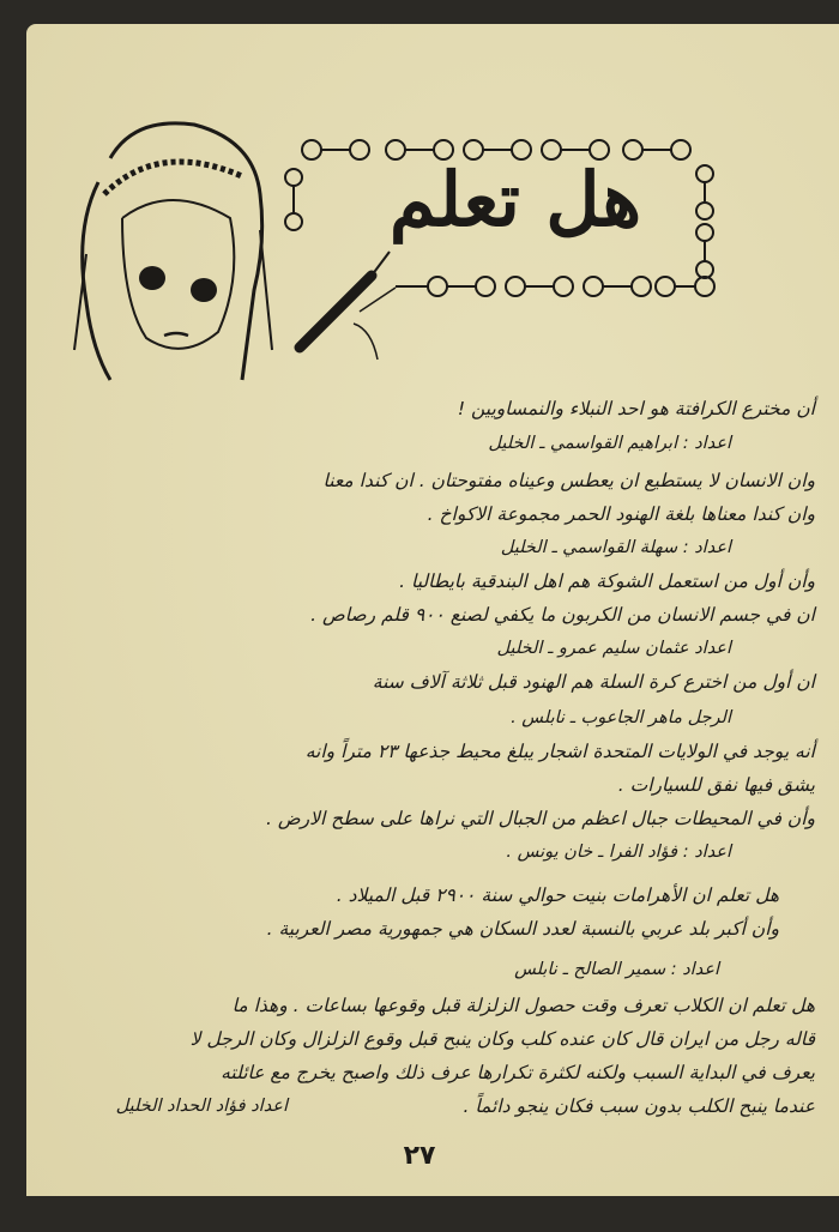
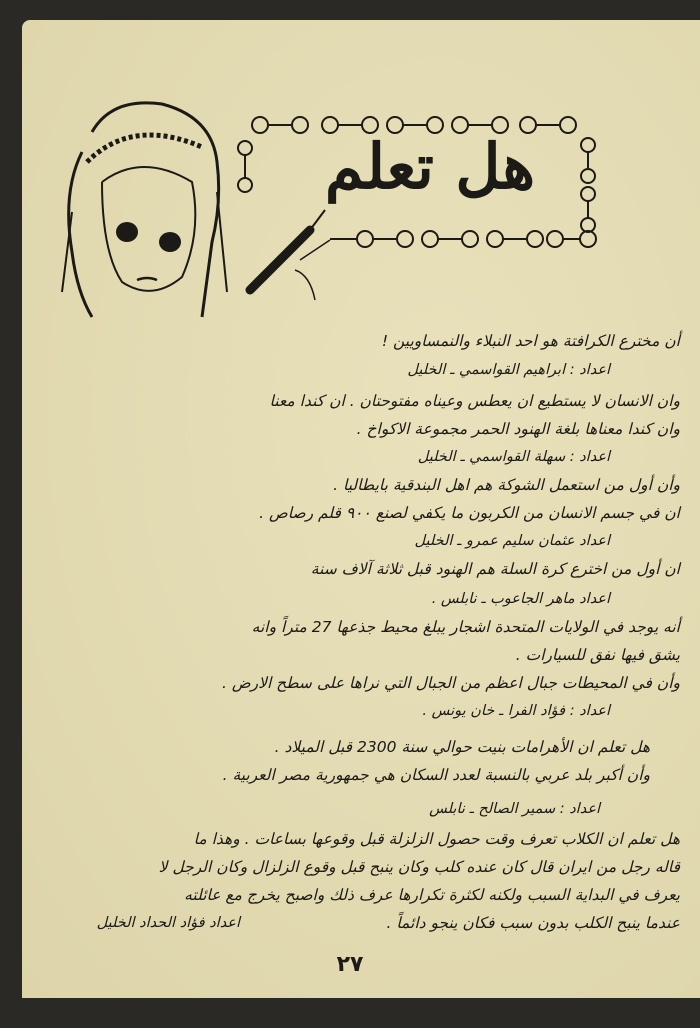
  هل تعلم
  أن مخترع الكرافتة هو احد النبلاء والنمساويين !
  اعداد : ابراهيم القواسمي ـ الخليل
  وان الانسان لا يستطيع ان يعطس وعيناه مفتوحتان . ان كندا معنا
  وان كندا معناها بلغة الهنود الحمر مجموعة الاكواخ .
  اعداد : سهلة القواسمي ـ الخليل
  وأن أول من استعمل الشوكة هم اهل البندقية بايطاليا .
  ان في جسم الانسان من الكربون ما يكفي لصنع ٩٠٠ قلم رصاص .
  اعداد عثمان سليم عمرو ـ الخليل
  ان أول من اخترع كرة السلة هم الهنود قبل ثلاثة آلاف سنة
- الرجل ماهر الجاعوب ـ نابلس .
+ اعداد ماهر الجاعوب ـ نابلس .
- أنه يوجد في الولايات المتحدة اشجار يبلغ محيط جذعها ٢٣ متراً وانه
+ أنه يوجد في الولايات المتحدة اشجار يبلغ محيط جذعها 27 متراً وانه
  يشق فيها نفق للسيارات .
  وأن في المحيطات جبال اعظم من الجبال التي نراها على سطح الارض .
  اعداد : فؤاد الفرا ـ خان يونس .
- هل تعلم ان الأهرامات بنيت حوالي سنة ٢٩٠٠ قبل الميلاد .
+ هل تعلم ان الأهرامات بنيت حوالي سنة 2300 قبل الميلاد .
  وأن أكبر بلد عربي بالنسبة لعدد السكان هي جمهورية مصر العربية .
  اعداد : سمير الصالح ـ نابلس
  هل تعلم ان الكلاب تعرف وقت حصول الزلزلة قبل وقوعها بساعات . وهذا ما
  قاله رجل من ايران قال كان عنده كلب وكان ينبح قبل وقوع الزلزال وكان الرجل لا
  يعرف في البداية السبب ولكنه لكثرة تكرارها عرف ذلك واصبح يخرج مع عائلته
  عندما ينبح الكلب بدون سبب فكان ينجو دائماً .
  اعداد فؤاد الحداد الخليل
  ٢٧
